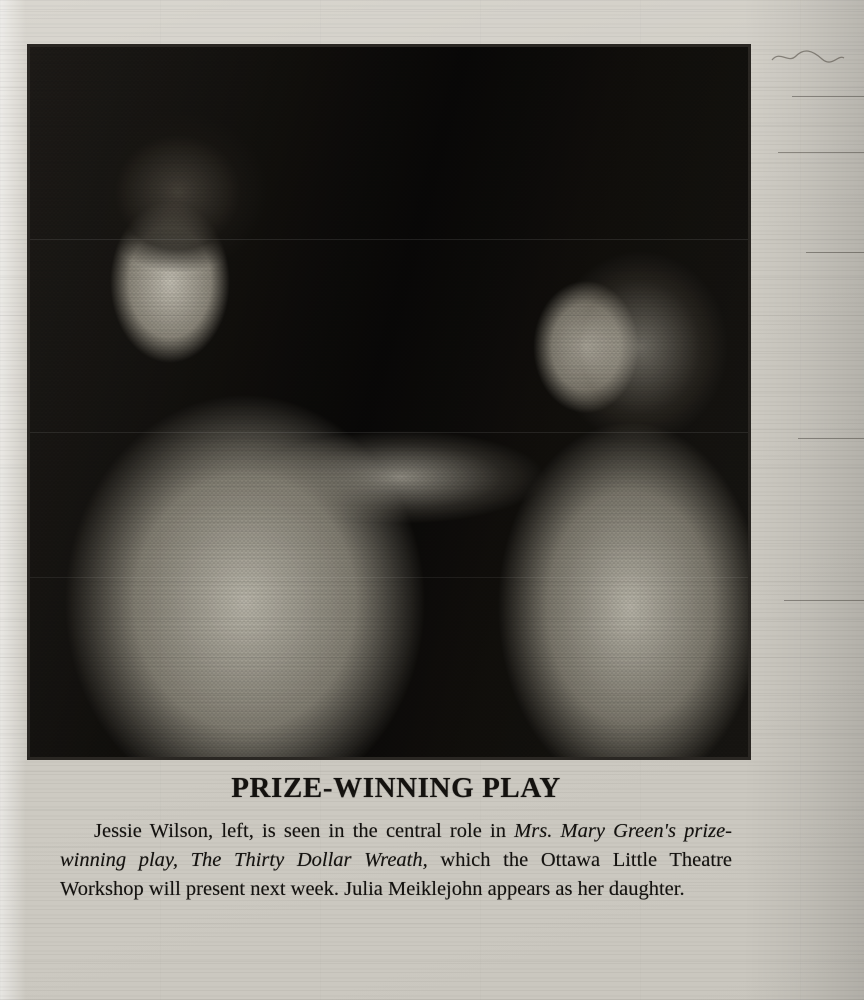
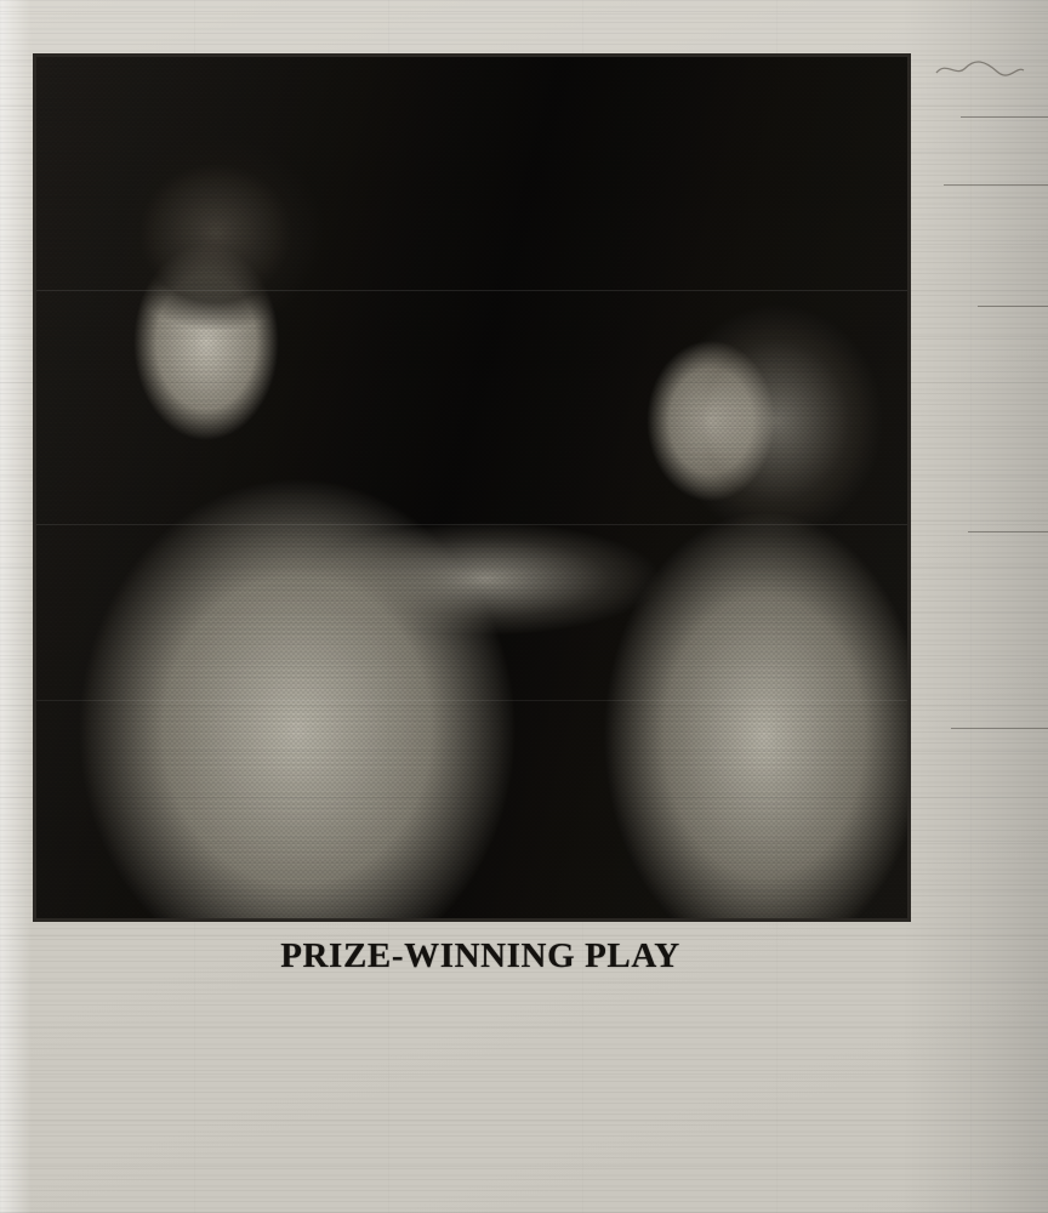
  PRIZE-WINNING PLAY
- Jessie Wilson, left, is seen in the central role in Mrs. Mary Green's prize-winning play, The Thirty Dollar Wreath, which the Ottawa Little Theatre Workshop will present next week. Julia Meiklejohn appears as her daughter.
